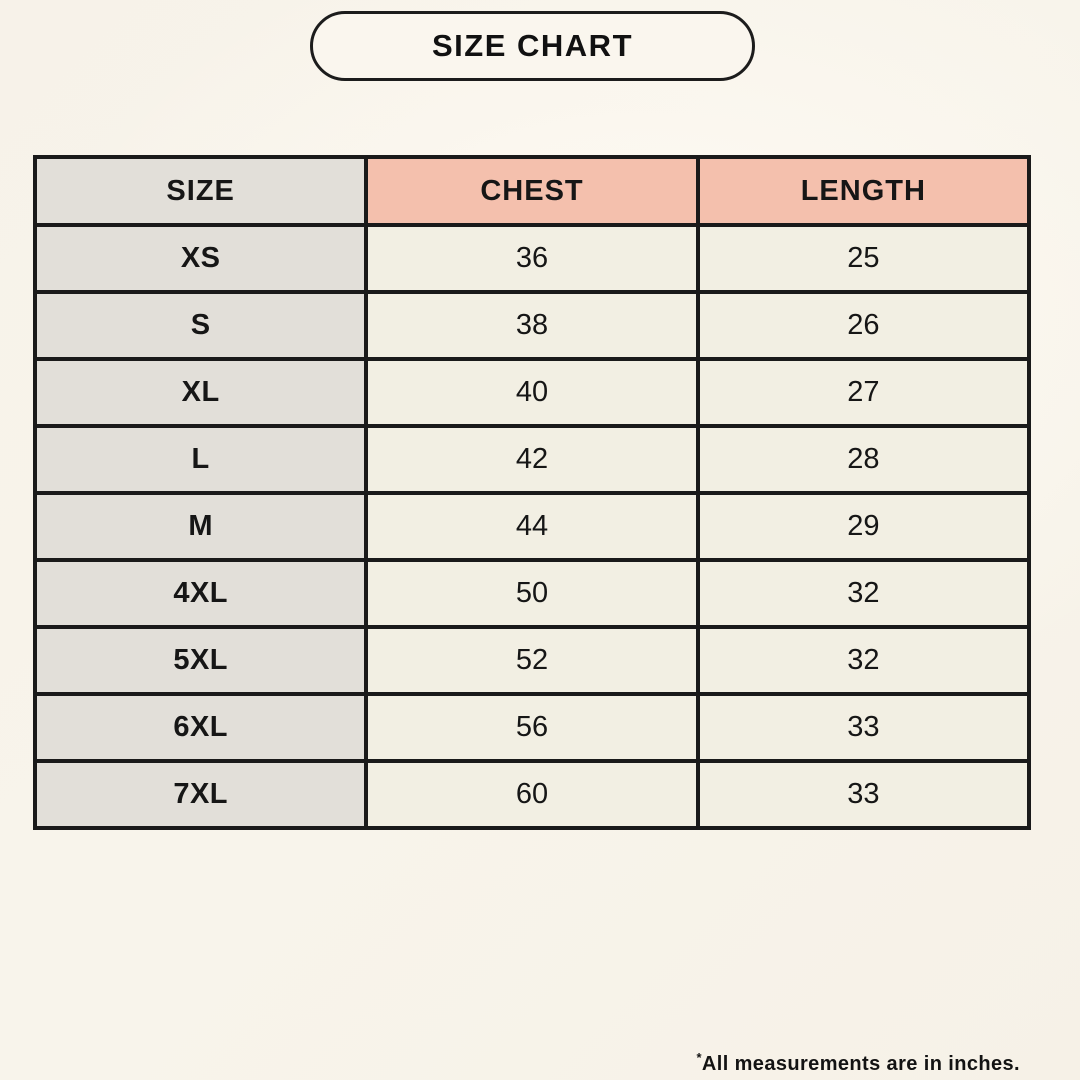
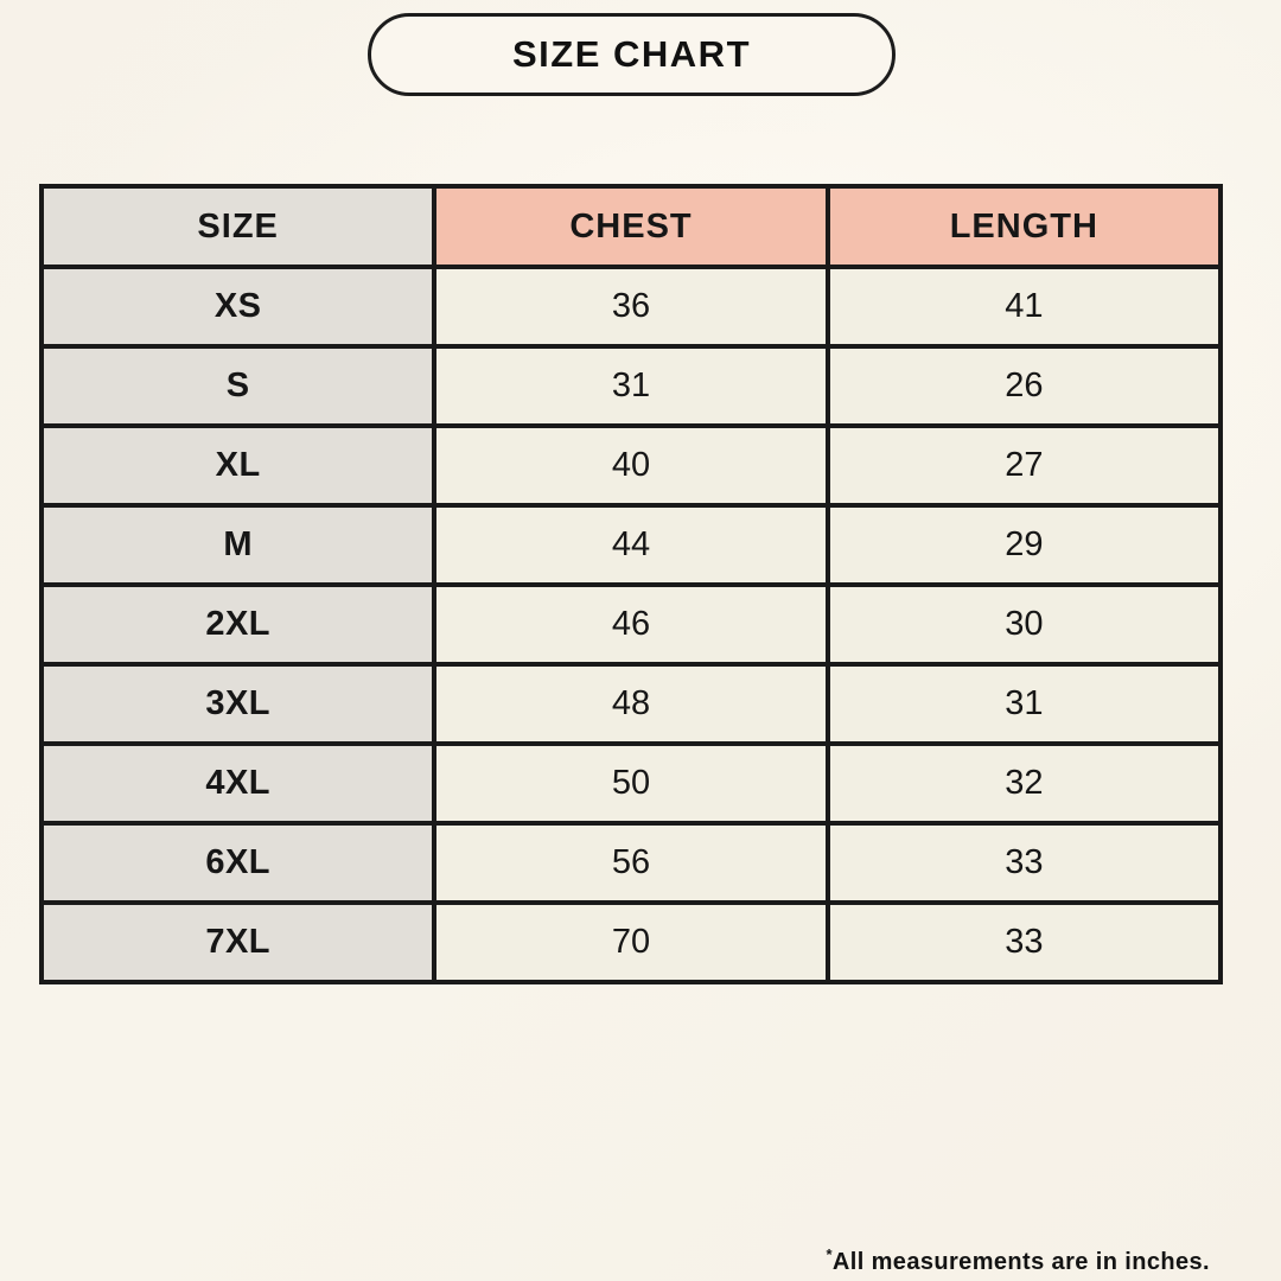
  SIZE CHART
  SIZE	CHEST	LENGTH
- XS	36	25
+ XS	36	41
- S	38	26
+ S	31	26
  XL	40	27
- L	42	28
  M	44	29
+ 2XL	46	30
+ 3XL	48	31
  4XL	50	32
- 5XL	52	32
  6XL	56	33
- 7XL	60	33
+ 7XL	70	33
  *All measurements are in inches.
